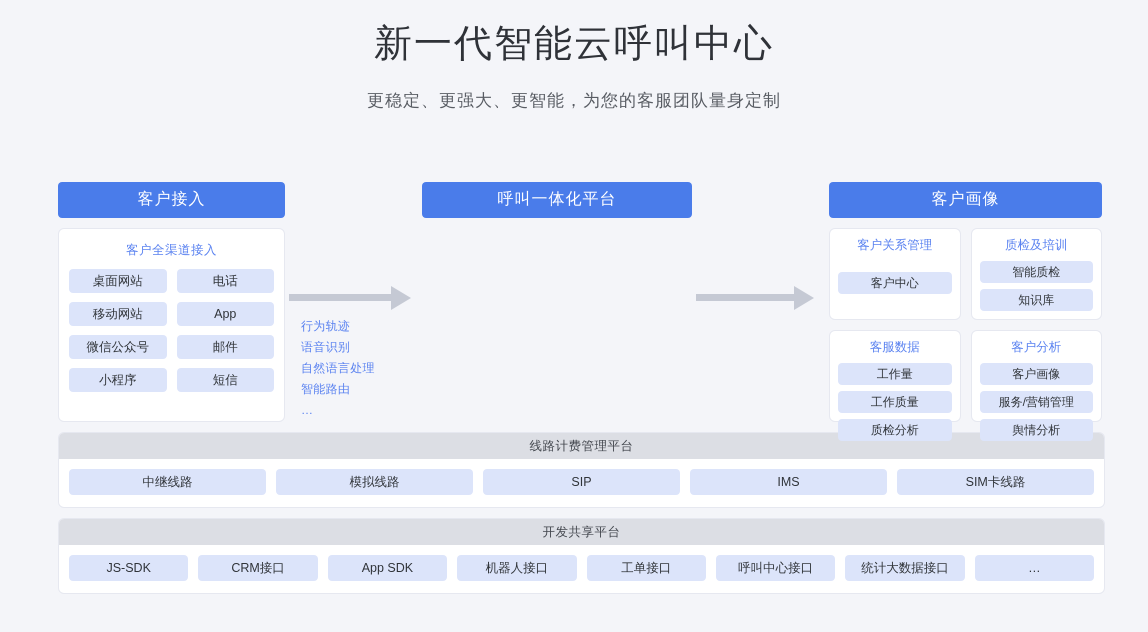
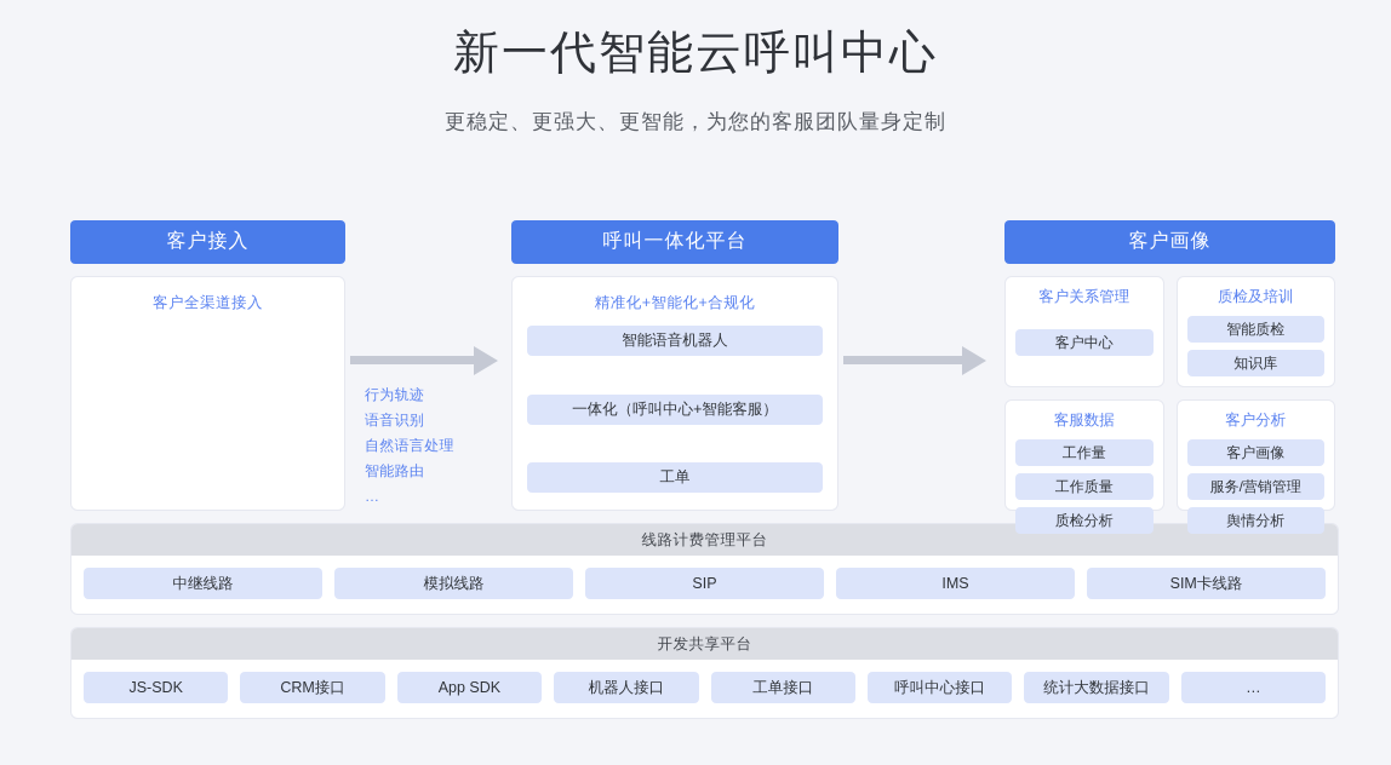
  新一代智能云呼叫中心
  更稳定、更强大、更智能，为您的客服团队量身定制
  客户接入
  客户全渠道接入
- 桌面网站
- 电话
- 移动网站
- App
- 微信公众号
- 邮件
- 小程序
- 短信
  行为轨迹
  语音识别
  自然语言处理
  智能路由
  …
  呼叫一体化平台
+ 精准化+智能化+合规化
+ 智能语音机器人
+ 一体化（呼叫中心+智能客服）
+ 工单
  客户画像
  客户关系管理
  客户中心
  质检及培训
  智能质检
  知识库
  客服数据
  工作量
  工作质量
  质检分析
  客户分析
  客户画像
  服务/营销管理
  舆情分析
  线路计费管理平台
  中继线路
  模拟线路
  SIP
  IMS
  SIM卡线路
  开发共享平台
  JS-SDK
  CRM接口
  App SDK
  机器人接口
  工单接口
  呼叫中心接口
  统计大数据接口
  …
